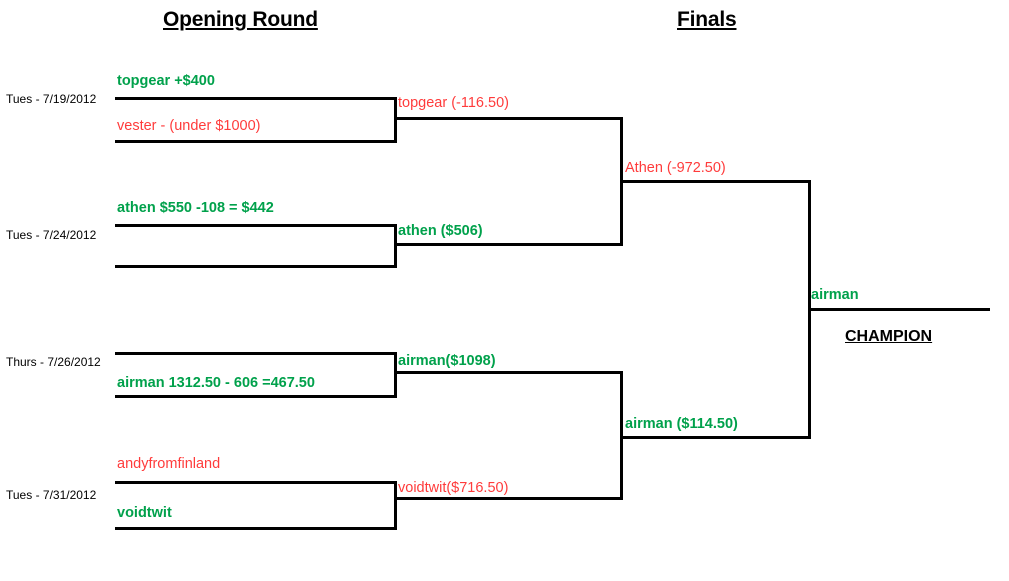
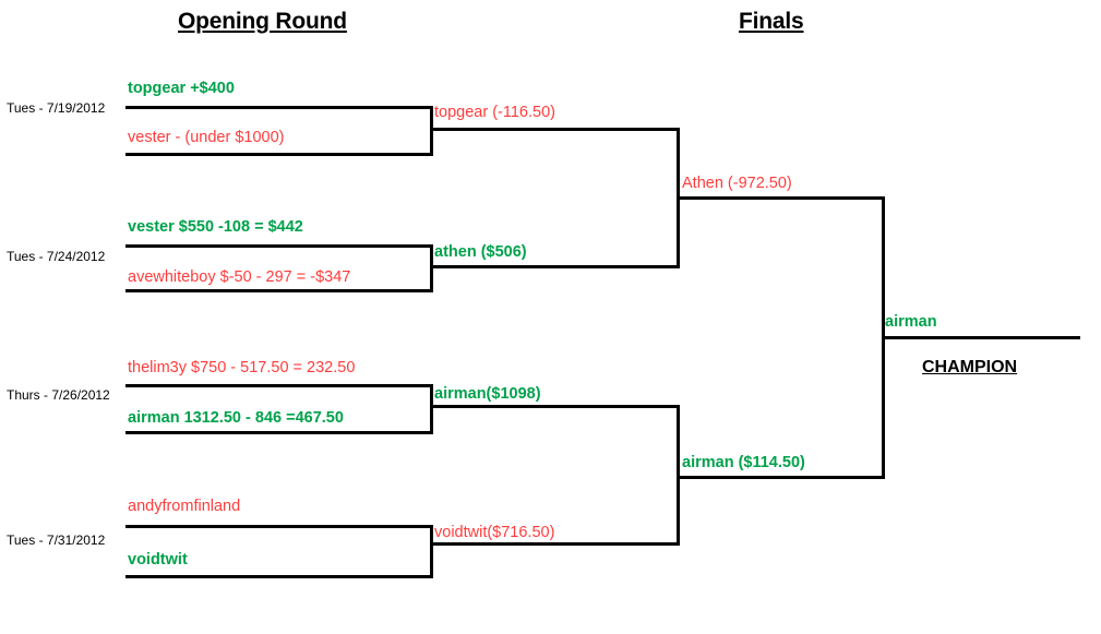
  Opening Round
  Finals
  Tues - 7/19/2012
  Tues - 7/24/2012
  Thurs - 7/26/2012
  Tues - 7/31/2012
  topgear +$400
  vester - (under $1000)
- athen $550 -108 = $442
+ vester $550 -108 = $442
+ avewhiteboy $-50 - 297 = -$347
+ thelim3y $750 - 517.50 = 232.50
- airman 1312.50 - 606 =467.50
+ airman 1312.50 - 846 =467.50
  andyfromfinland
  voidtwit
  topgear (-116.50)
  athen ($506)
  airman($1098)
  voidtwit($716.50)
  Athen (-972.50)
  airman ($114.50)
  airman
  CHAMPION
